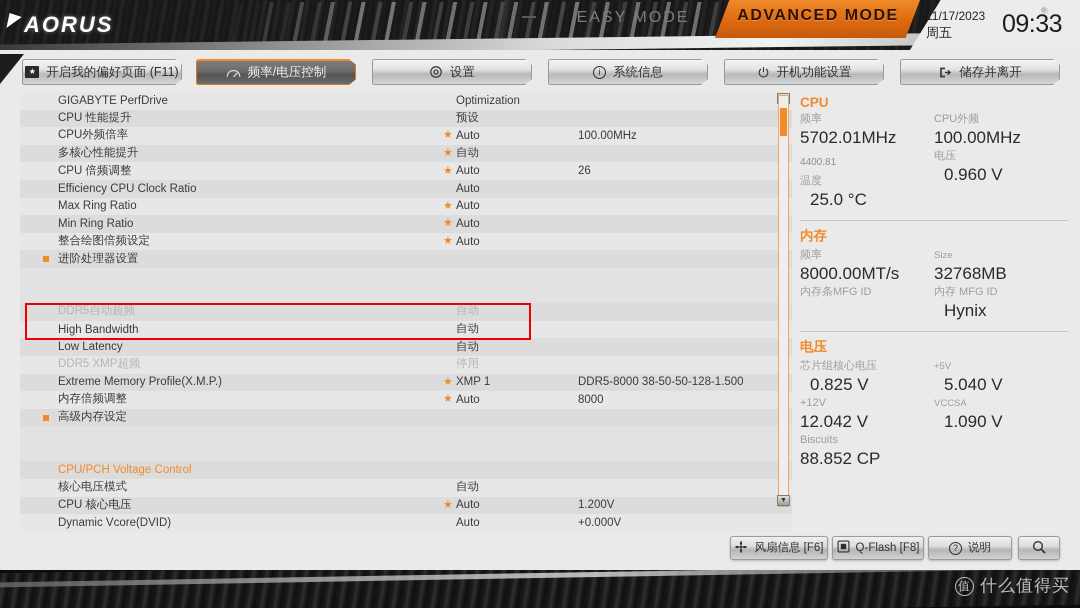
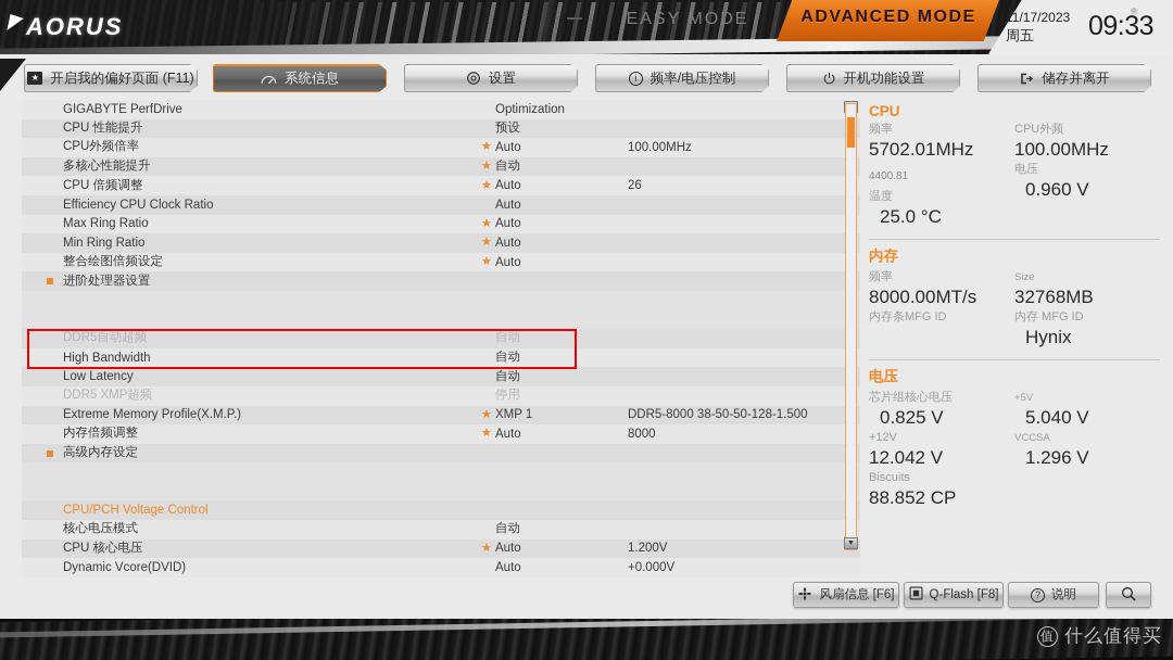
  AORUS
  EASY MODE
  ADVANCED MODE
  11/17/2023
  周五
  09:33
  ★
  开启我的偏好页面 (F11)
- 频率/电压控制
+ 系统信息
  设置
  i
- 系统信息
+ 频率/电压控制
  开机功能设置
  储存并离开
  GIGABYTE PerfDrive
  Optimization
  CPU 性能提升
  预设
  CPU外频倍率
  ★
  Auto
  100.00MHz
  多核心性能提升
  ★
  自动
  CPU 倍频调整
  ★
  Auto
  26
  Efficiency CPU Clock Ratio
  Auto
  Max Ring Ratio
  ★
  Auto
  Min Ring Ratio
  ★
  Auto
  整合绘图倍频设定
  ★
  Auto
  进阶处理器设置
  DDR5自动超频
  自动
  High Bandwidth
  自动
  Low Latency
  自动
  DDR5 XMP超频
  停用
  Extreme Memory Profile(X.M.P.)
  ★
  XMP 1
  DDR5-8000 38-50-50-128-1.500
  内存倍频调整
  ★
  Auto
  8000
  高级内存设定
  CPU/PCH Voltage Control
  核心电压模式
  自动
  CPU 核心电压
  ★
  Auto
  1.200V
  Dynamic Vcore(DVID)
  Auto
  +0.000V
  CPU
  频率
  5702.01MHz 4400.81
  温度
  25.0 °C
  CPU外频
  100.00MHz
  电压
  0.960 V
  内存
  频率
  8000.00MT/s
  内存条MFG ID
  Size
  32768MB
  内存 MFG ID
  Hynix
  电压
  芯片组核心电压
  0.825 V
  +12V
  12.042 V
  Biscuits
  88.852 CP
  +5V
  5.040 V
  VCCSA
- 1.090 V
+ 1.296 V
  风扇信息 [F6]
  Q-Flash [F8]
  ?
  说明
  值
  什么值得买
